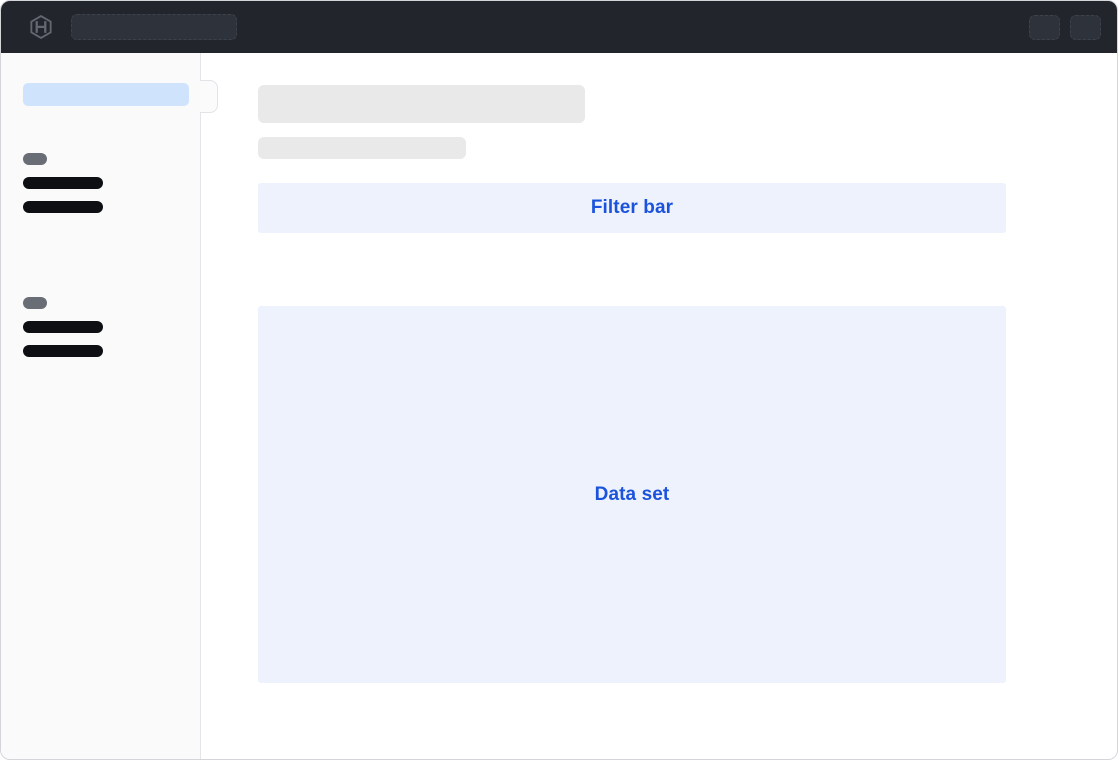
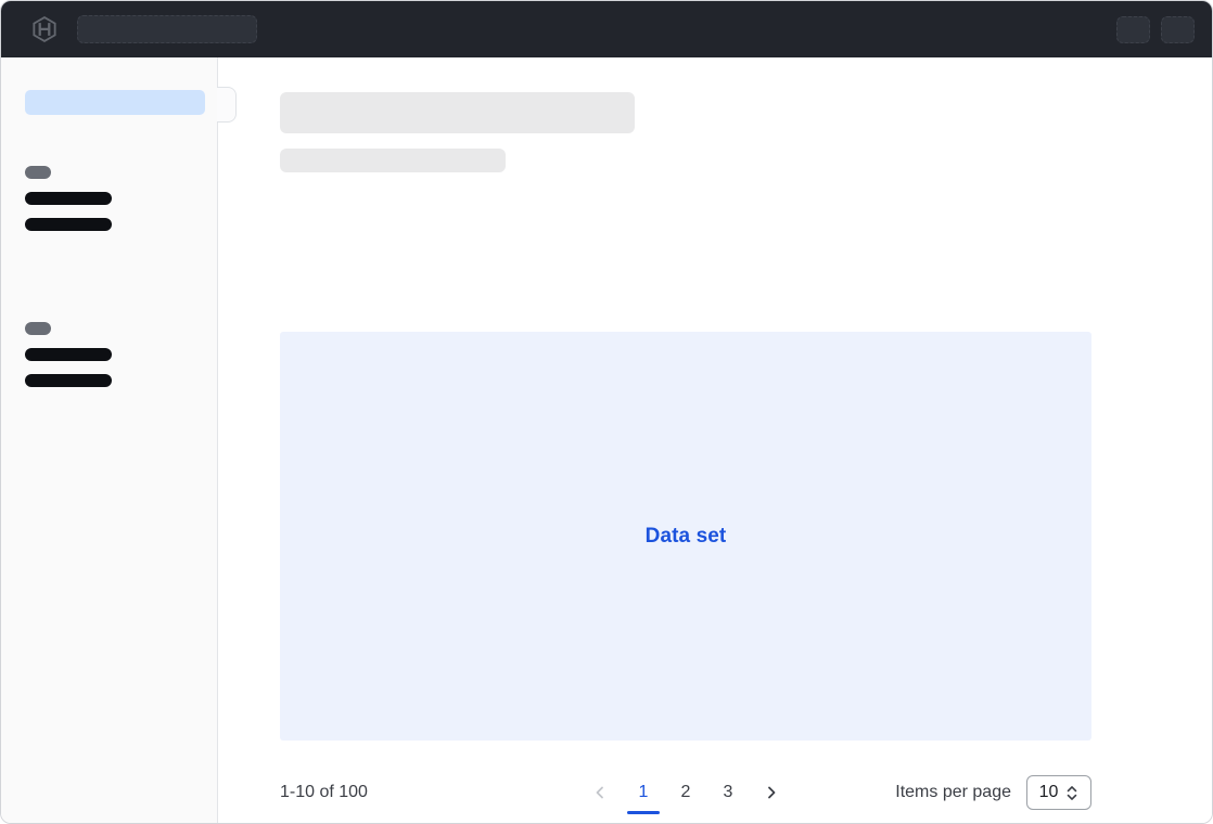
- Filter bar
  Data set
+ 1-10 of 100
+ 1
+ 2
+ 3
+ Items per page
+ 10
